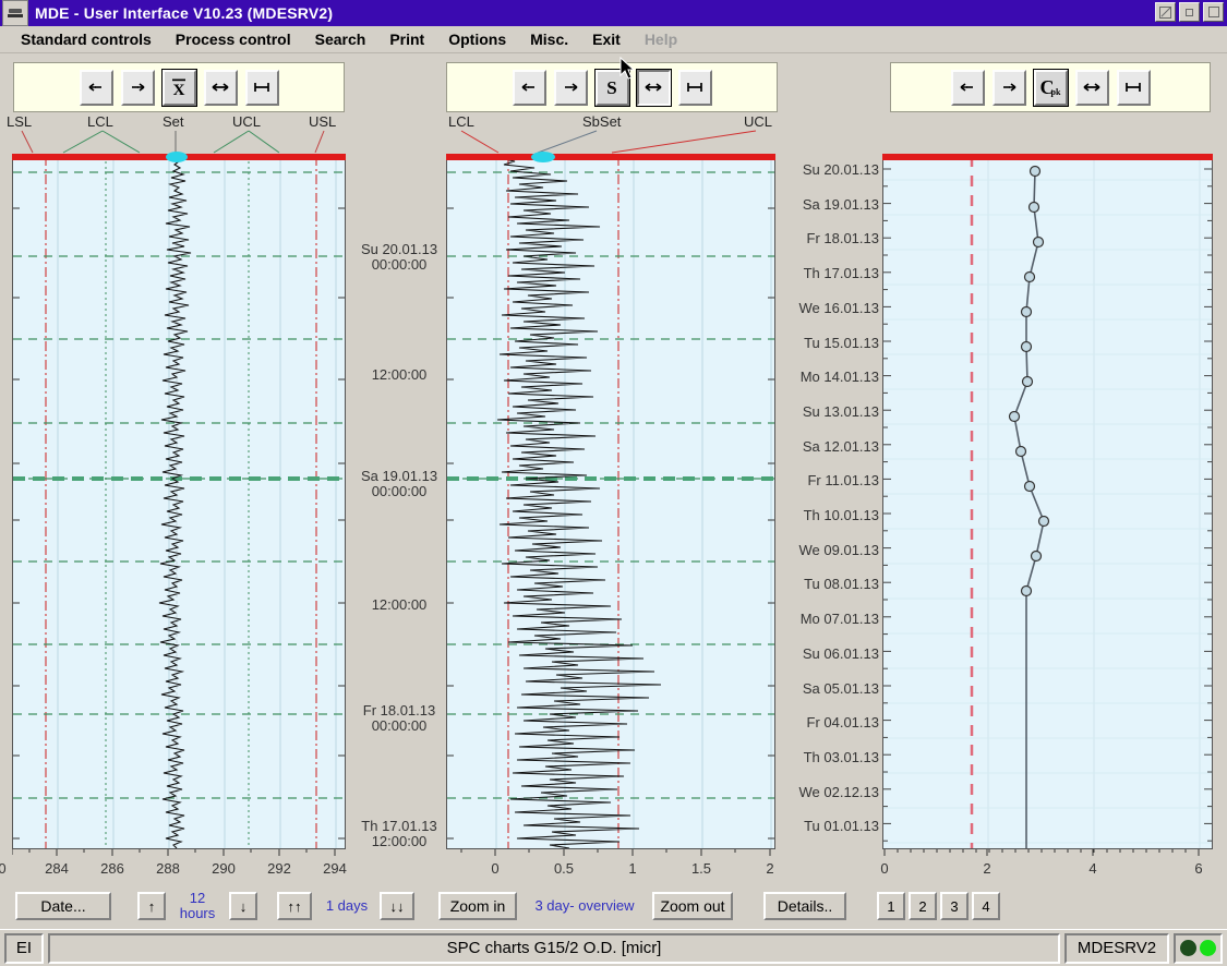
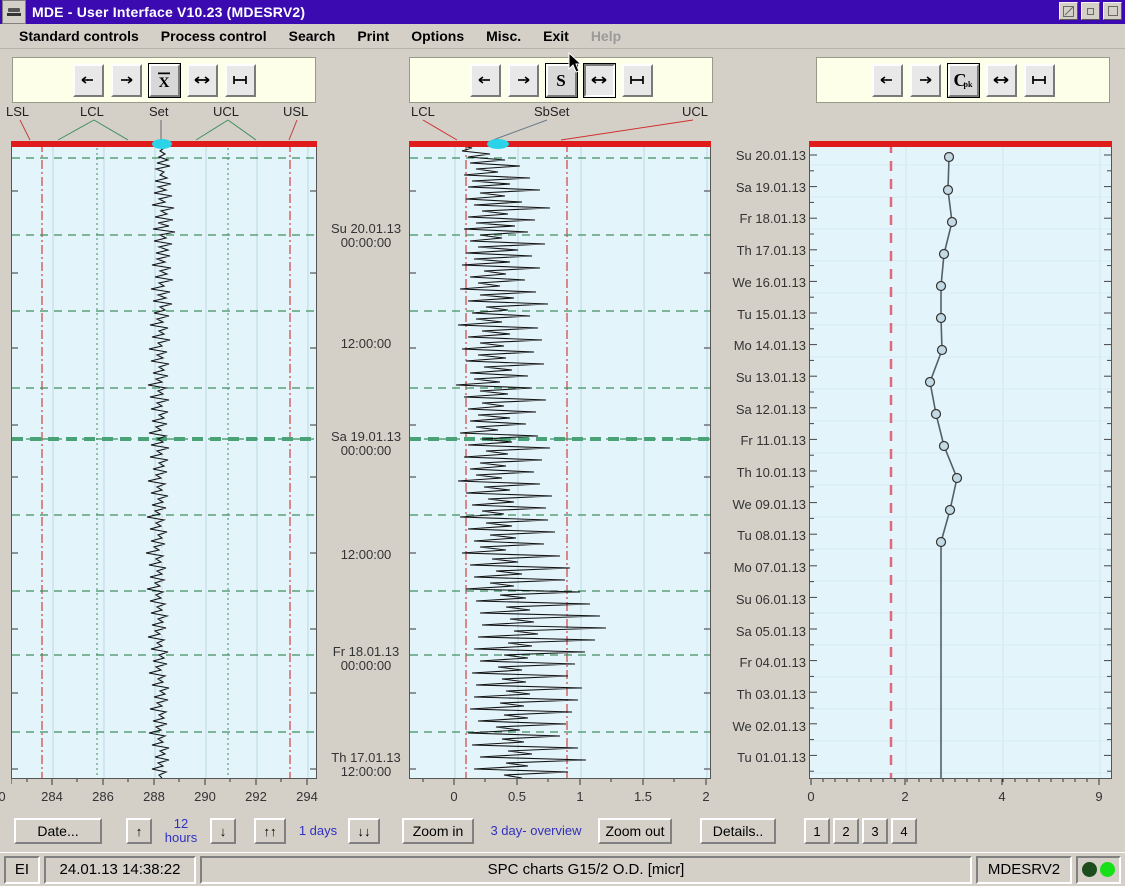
  MDE - User Interface V10.23 (MDESRV2)
  Standard controls
  Process control
  Search
  Print
  Options
  Misc.
  Exit
  Help
  X
  S
  C
  pk
  LSL
  LCL
  Set
  UCL
  USL
  LCL
  SbSet
  UCL
  284
  286
  288
  290
  292
  294
  Su 20.01.13
  00:00:00
  12:00:00
  Sa 19.01.13
  00:00:00
  12:00:00
  Fr 18.01.13
  00:00:00
  Th 17.01.13
  12:00:00
  0
  0.5
  1
  1.5
  2
  Su 20.01.13
  Sa 19.01.13
  Fr 18.01.13
  Th 17.01.13
  We 16.01.13
  Tu 15.01.13
  Mo 14.01.13
  Su 13.01.13
  Sa 12.01.13
  Fr 11.01.13
  Th 10.01.13
  We 09.01.13
  Tu 08.01.13
  Mo 07.01.13
  Su 06.01.13
  Sa 05.01.13
  Fr 04.01.13
  Th 03.01.13
- We 02.12.13
+ We 02.01.13
  Tu 01.01.13
  0
  2
  4
- 6
+ 9
  0
  Date...
  ↑
  12
  hours
  ↓
  ↑↑
  1 days
  ↓↓
  Zoom in
  3 day- overview
  Zoom out
  Details..
  1
  2
  3
  4
  EI
+ 24.01.13 14:38:22
  SPC charts G15/2 O.D. [micr]
  MDESRV2
